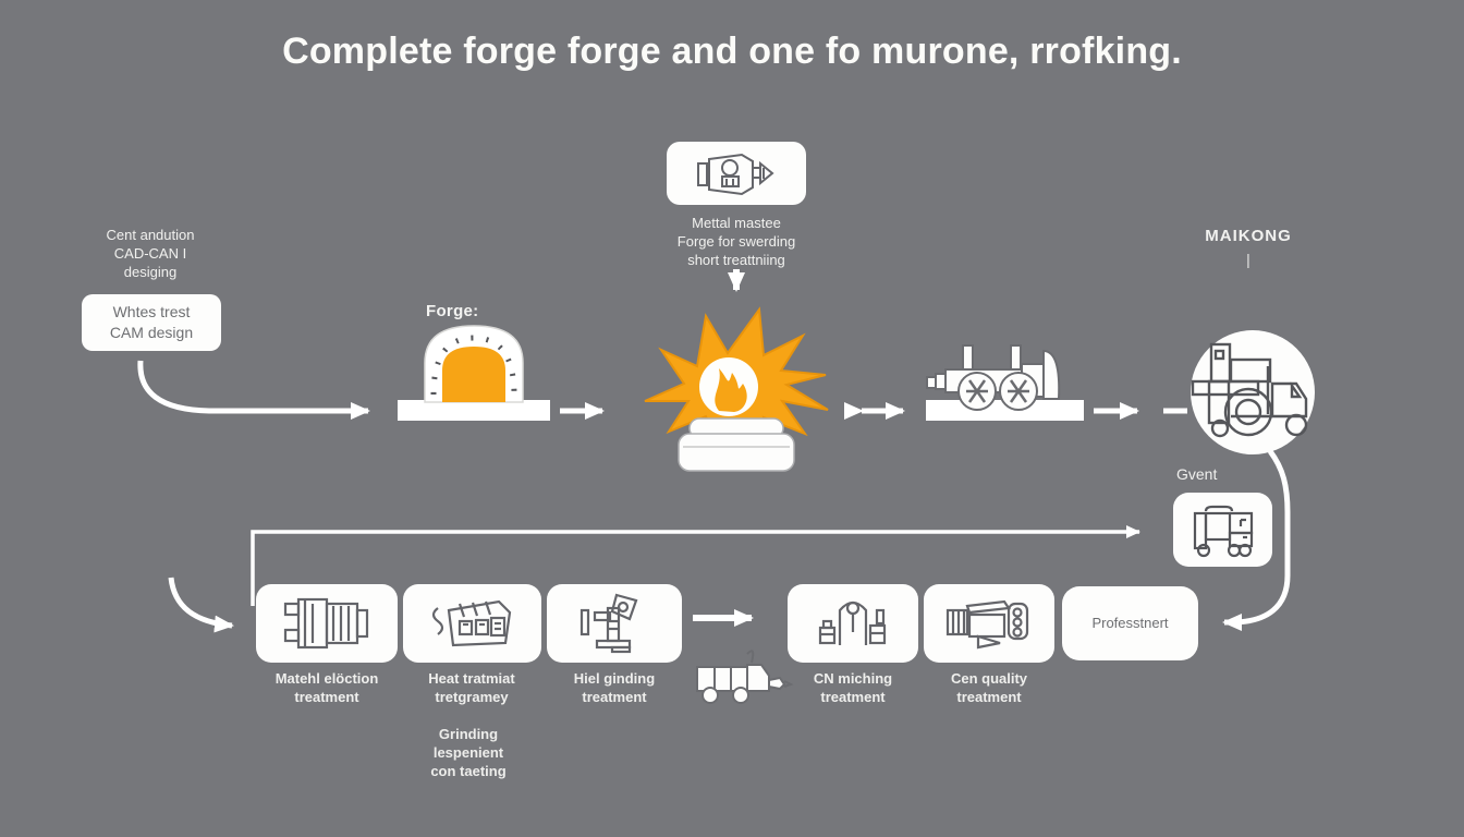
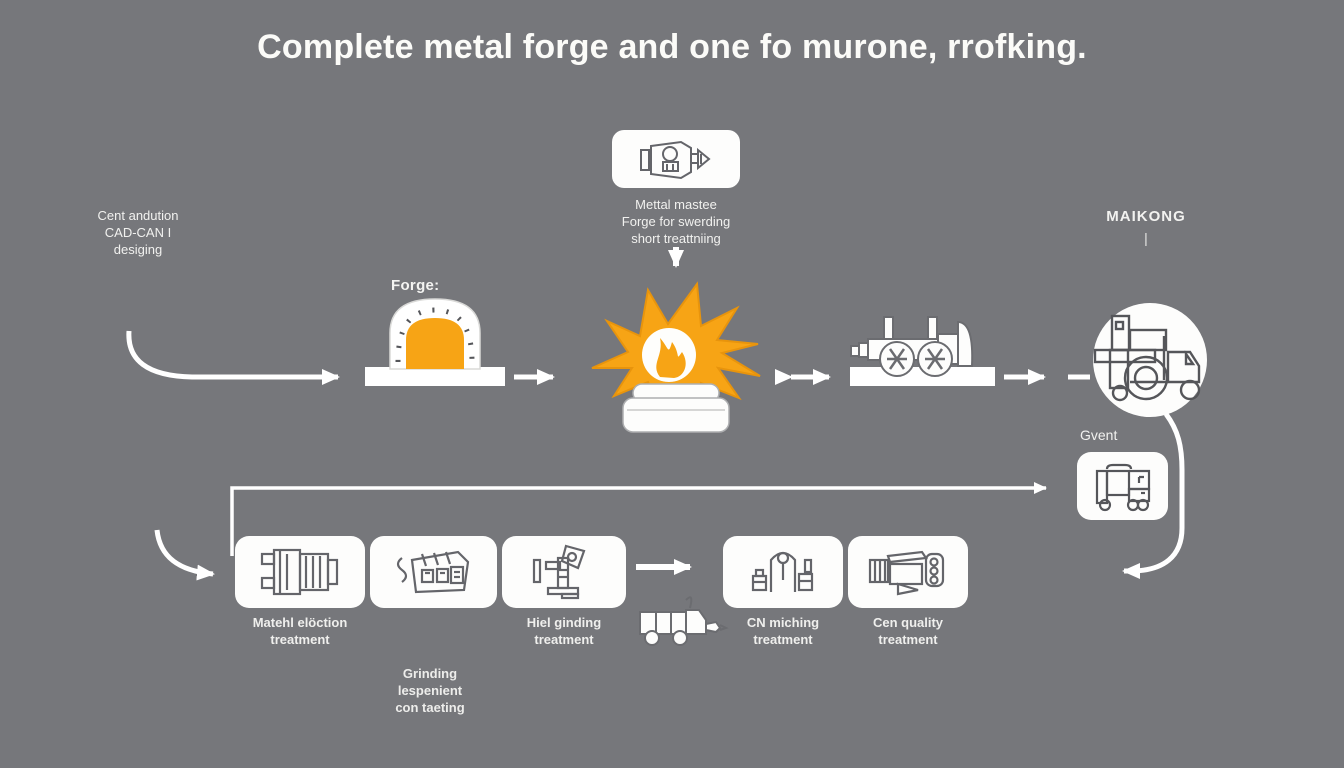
- Complete forge forge and one fo murone, rrofking.
+ Complete metal forge and one fo murone, rrofking.
  Cent andution
  CAD-CAN I
  desiging
- Whtes trest
- CAM design
  Forge:
  Mettal mastee
  Forge for swerding
  short treattniing
  MAIKONG
  |
  Gvent
- Professtnert
  Matehl elöction
  treatment
- Heat tratmiat
- tretgramey
  Hiel ginding
  treatment
  CN miching
  treatment
  Cen quality
  treatment
  Grinding
  lespenient
  con taeting
